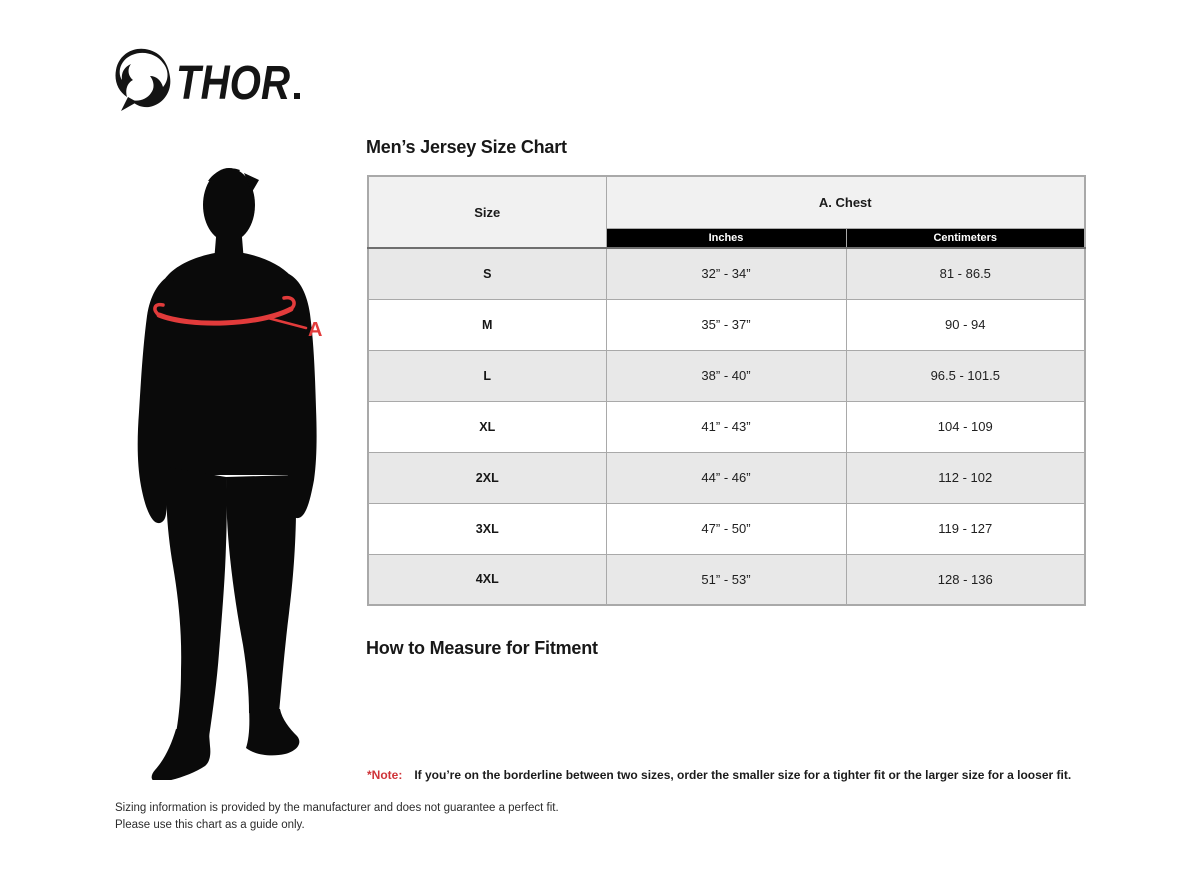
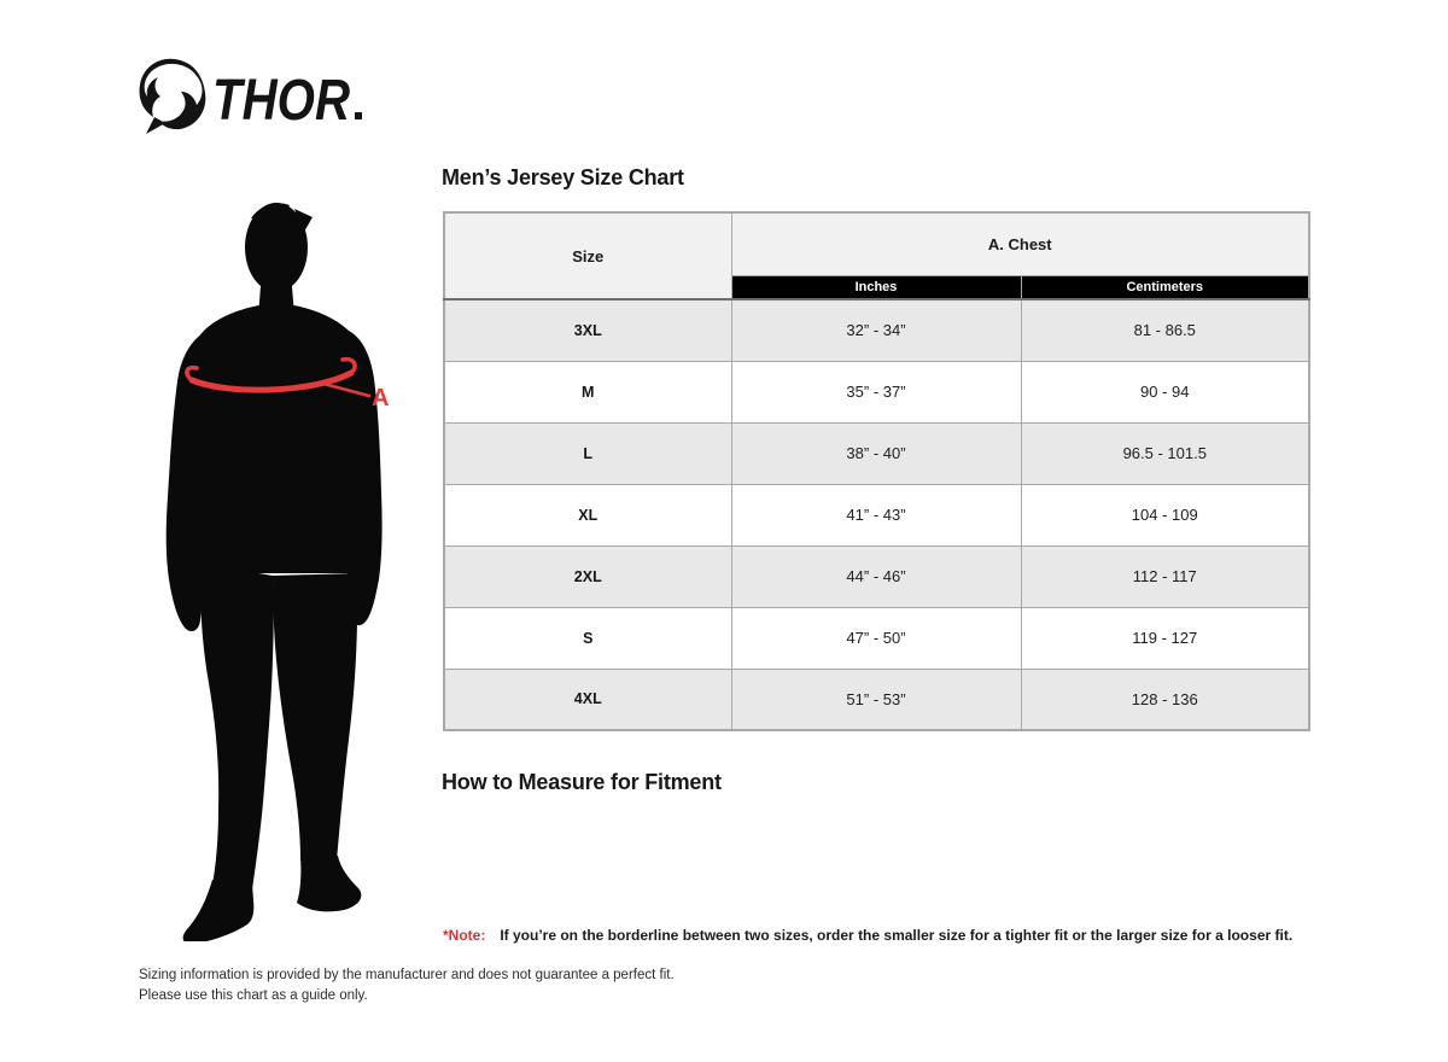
  THOR
  A
  Men’s Jersey Size Chart
  Size	A. Chest
  Inches	Centimeters
- S	32” - 34”	81 - 86.5
+ 3XL	32” - 34”	81 - 86.5
  M	35” - 37”	90 - 94
  L	38” - 40”	96.5 - 101.5
  XL	41” - 43”	104 - 109
- 2XL	44” - 46”	112 - 102
+ 2XL	44” - 46”	112 - 117
- 3XL	47” - 50”	119 - 127
+ S	47” - 50”	119 - 127
  4XL	51” - 53”	128 - 136
  How to Measure for Fitment
  *Note: If you’re on the borderline between two sizes, order the smaller size for a tighter fit or the larger size for a looser fit.
  Sizing information is provided by the manufacturer and does not guarantee a perfect fit.
  Please use this chart as a guide only.
